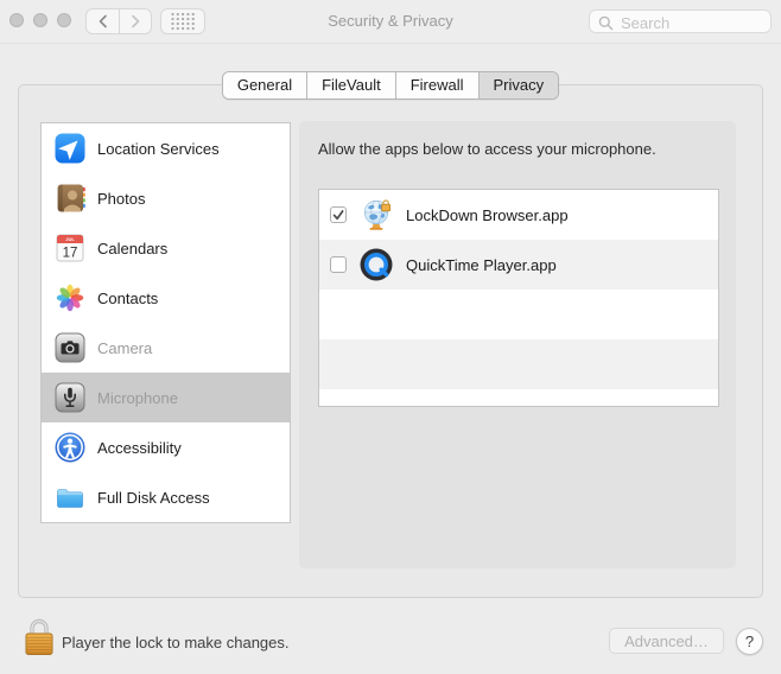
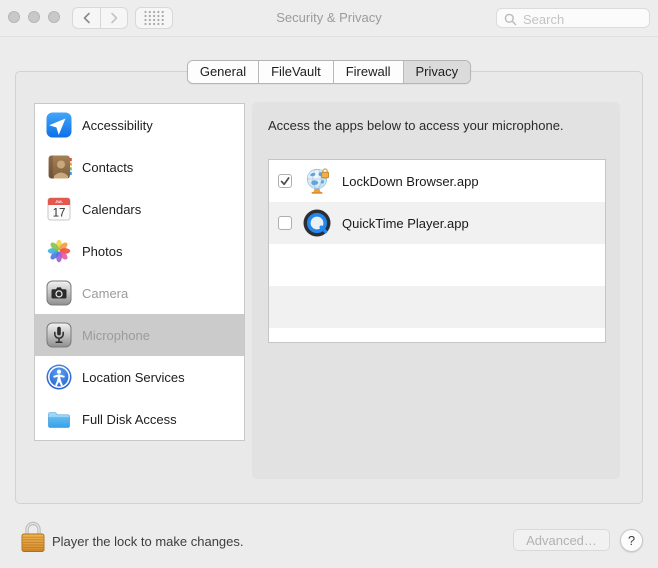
  Security & Privacy
  Search
  General
  FileVault
  Firewall
  Privacy
- Location Services
+ Accessibility
- Photos
+ Contacts
  17
  Calendars
- Contacts
+ Photos
  Camera
  Microphone
- Accessibility
+ Location Services
  Full Disk Access
- Allow the apps below to access your microphone.
+ Access the apps below to access your microphone.
  LockDown Browser.app
  QuickTime Player.app
  Player the lock to make changes.
  Advanced…
  ?
